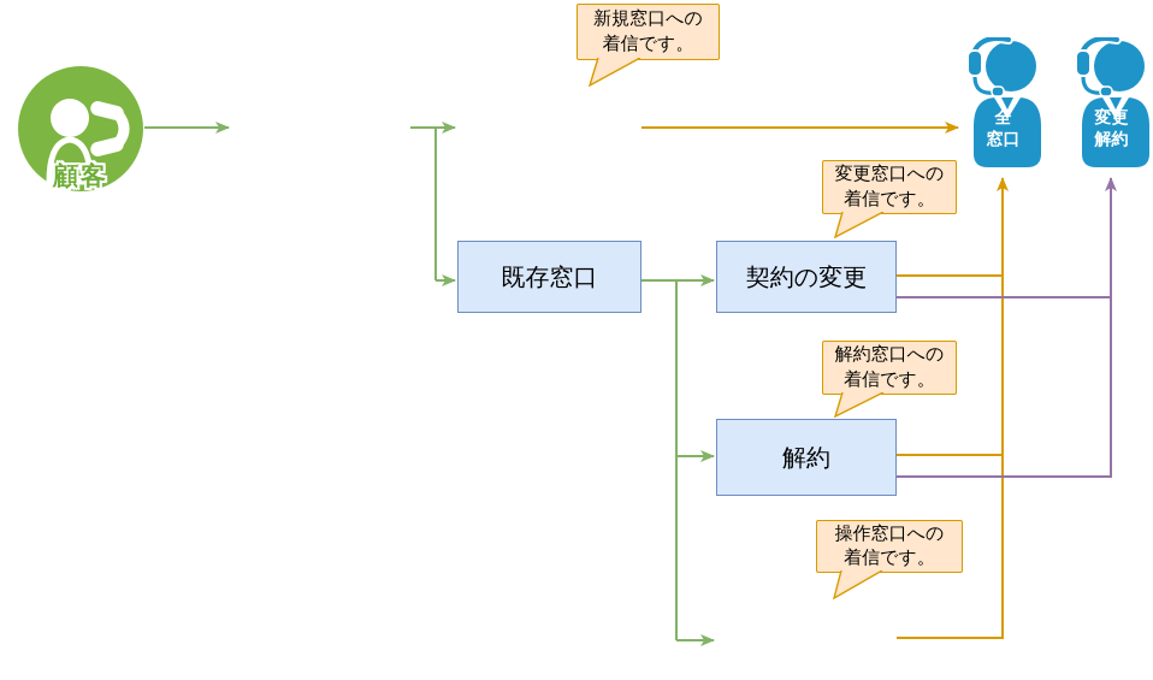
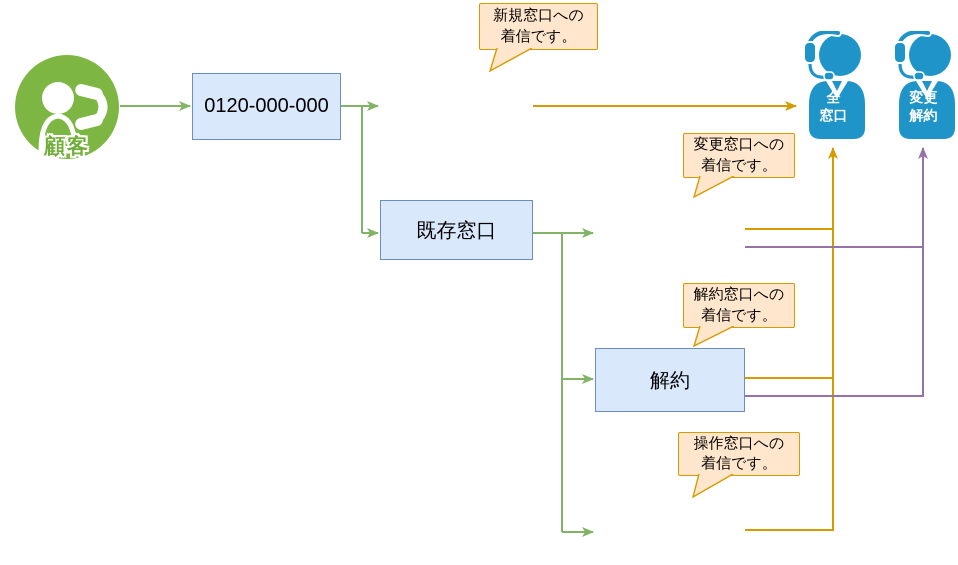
  顧客
+ 0120-000-000
  既存窓口
- 契約の変更
  解約
  新規窓口への
  着信です。
  変更窓口への
  着信です。
  解約窓口への
  着信です。
  操作窓口への
  着信です。
  全
  窓口
  変更
  解約
